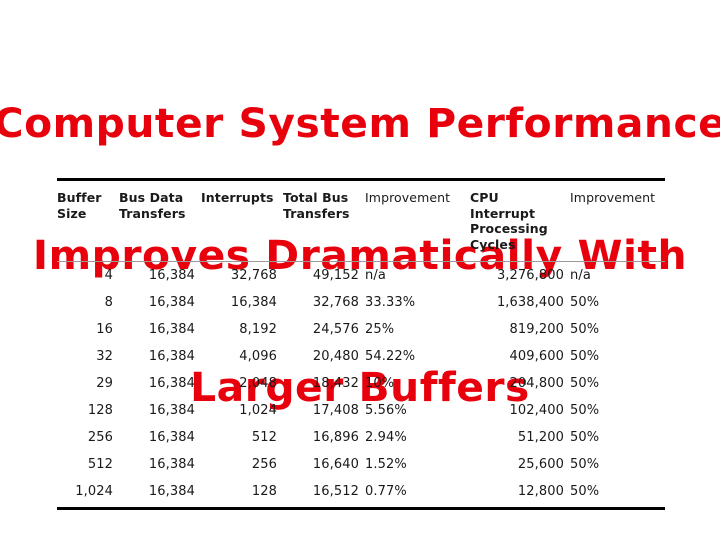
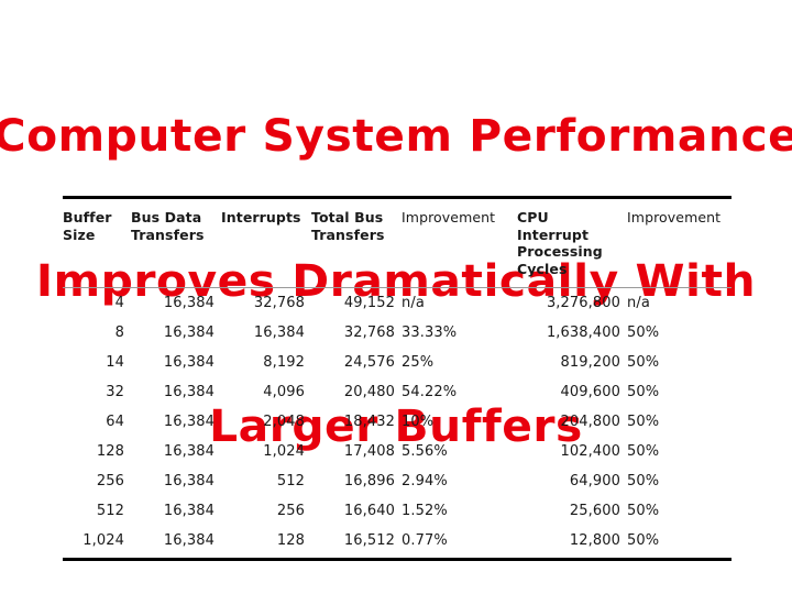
  Computer System Performance
  Improves Dramatically With
  Larger Buffers
  Buffer Size	Bus Data Transfers	Interrupts	Total Bus Transfers	Improvement	CPU Interrupt Processing Cycles	Improvement
  4	16,384	32,768	49,152	n/a	3,276,800	n/a
  8	16,384	16,384	32,768	33.33%	1,638,400	50%
- 16	16,384	8,192	24,576	25%	819,200	50%
+ 14	16,384	8,192	24,576	25%	819,200	50%
  32	16,384	4,096	20,480	54.22%	409,600	50%
- 29	16,384	2,048	18,432	10%	204,800	50%
+ 64	16,384	2,048	18,432	10%	204,800	50%
  128	16,384	1,024	17,408	5.56%	102,400	50%
- 256	16,384	512	16,896	2.94%	51,200	50%
+ 256	16,384	512	16,896	2.94%	64,900	50%
  512	16,384	256	16,640	1.52%	25,600	50%
  1,024	16,384	128	16,512	0.77%	12,800	50%
